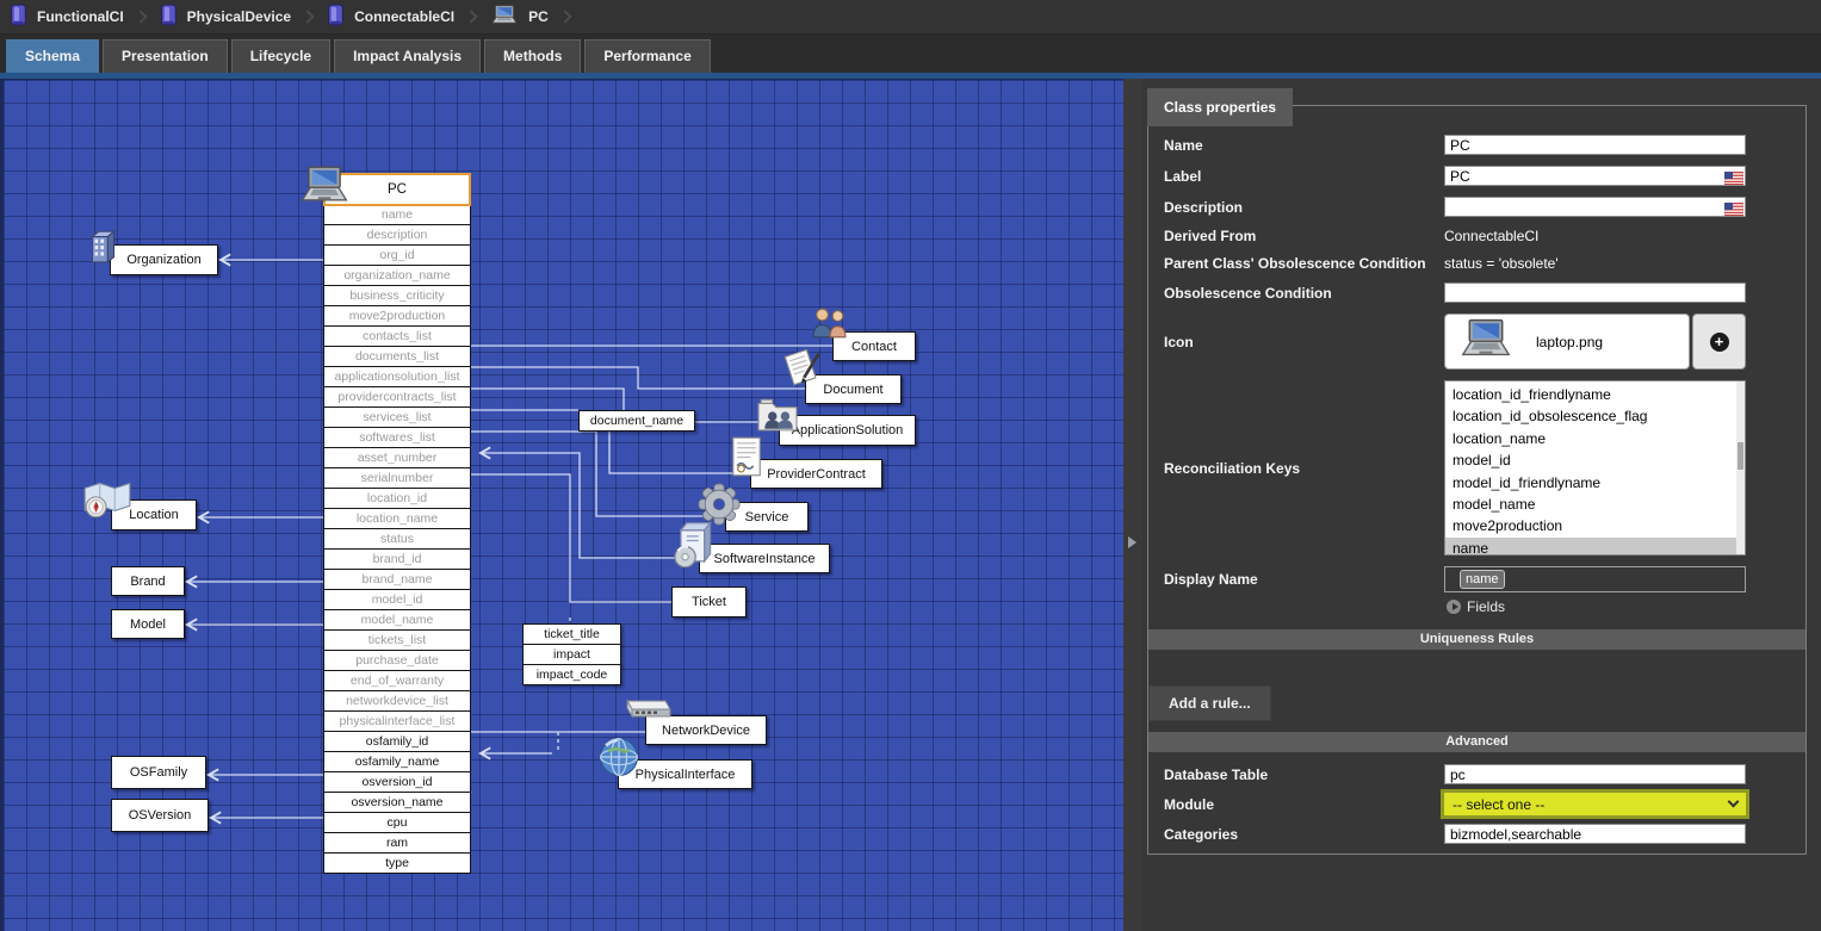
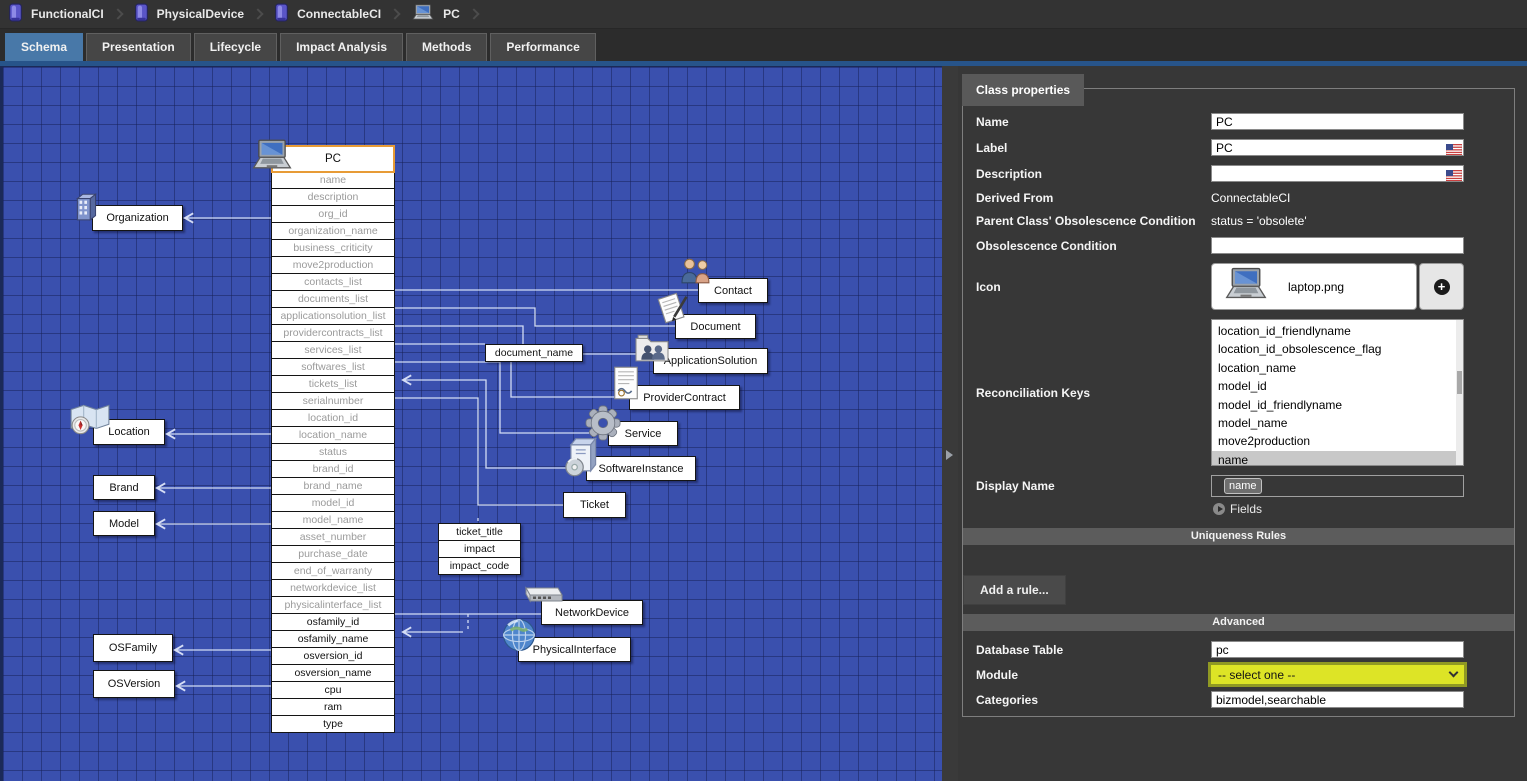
  FunctionalCI
  PhysicalDevice
  ConnectableCI
  PC
  Schema
  Presentation
  Lifecycle
  Impact Analysis
  Methods
  Performance
  PC
  name
  description
  org_id
  organization_name
  business_criticity
  move2production
  contacts_list
  documents_list
  applicationsolution_list
  providercontracts_list
  services_list
  softwares_list
- asset_number
+ tickets_list
  serialnumber
  location_id
  location_name
  status
  brand_id
  brand_name
  model_id
  model_name
- tickets_list
+ asset_number
  purchase_date
  end_of_warranty
  networkdevice_list
  physicalinterface_list
  osfamily_id
  osfamily_name
  osversion_id
  osversion_name
  cpu
  ram
  type
  Organization
  Location
  Brand
  Model
  OSFamily
  OSVersion
  Contact
  Document
  pplicationSolution
  ProviderContract
  Service
  SoftwareInstance
  Ticket
  NetworkDevice
  PhysicalInterface
  document_name
  ticket_title
  impact
  impact_code
  Class properties
  Name
  PC
  Label
  PC
  Description
  Derived From
  ConnectableCI
  Parent Class' Obsolescence Condition
  status = 'obsolete'
  Obsolescence Condition
  Icon
  laptop.png
  +
  Reconciliation Keys
  location_id_friendlyname
  location_id_obsolescence_flag
  location_name
  model_id
  model_id_friendlyname
  model_name
  move2production
  name
  Display Name
  name
  Fields
  Uniqueness Rules
  Add a rule...
  Advanced
  Database Table
  pc
  Module
  -- select one --
  Categories
  bizmodel,searchable
